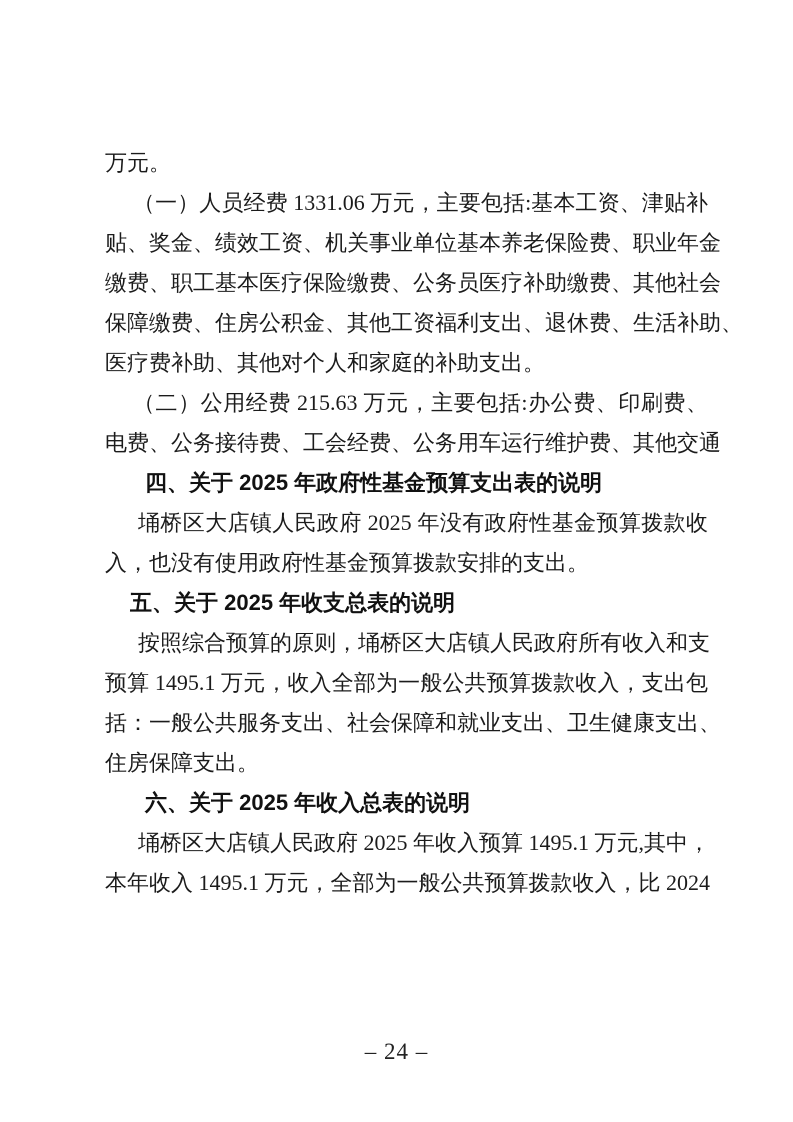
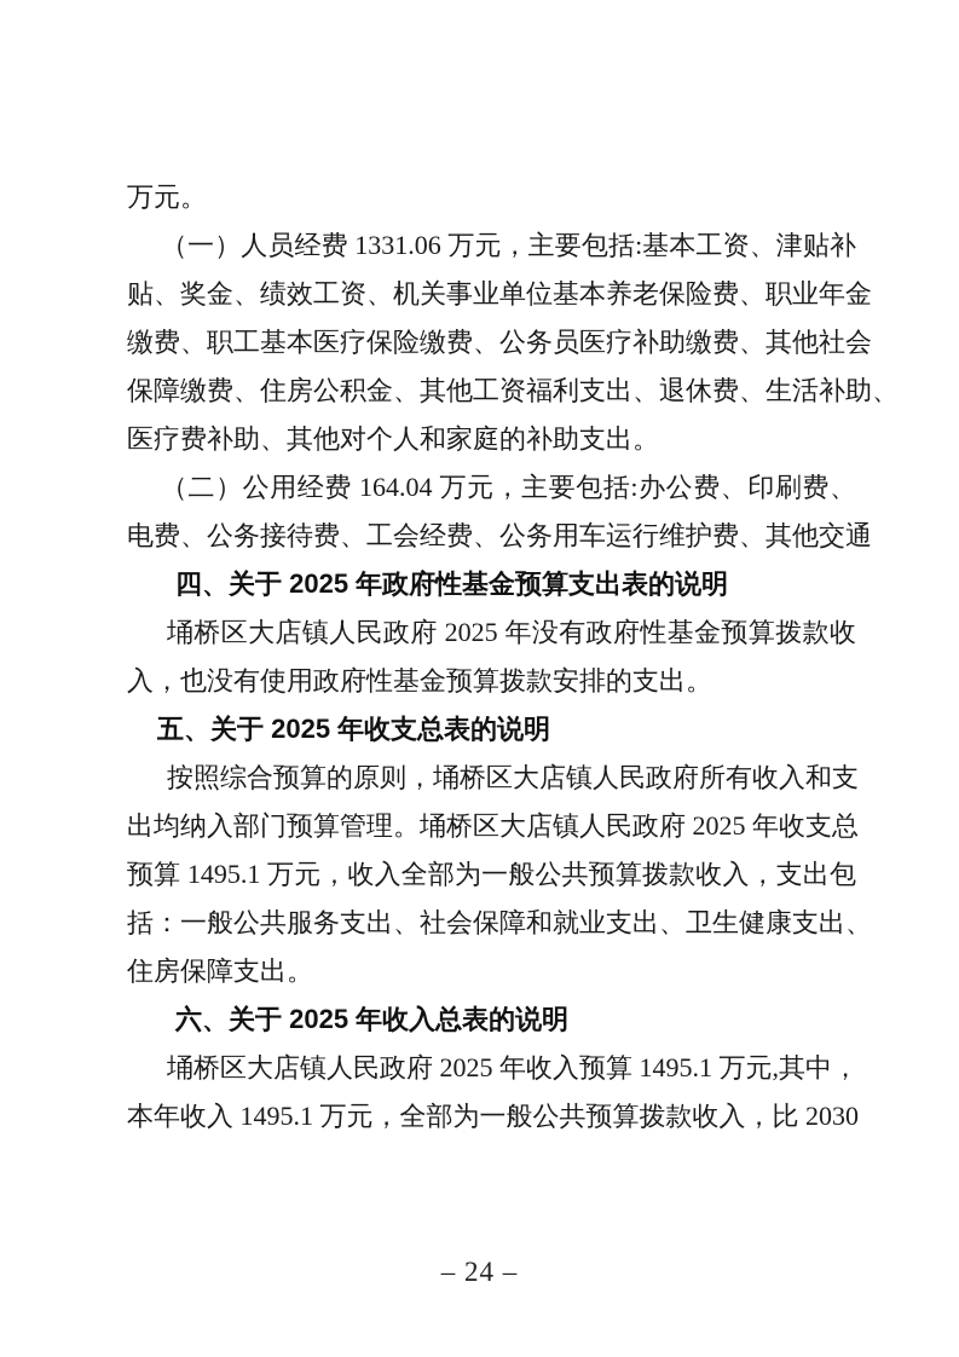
  万元。
  （一）人员经费 1331.06 万元，主要包括:基本工资、津贴补
  贴、奖金、绩效工资、机关事业单位基本养老保险费、职业年金
  缴费、职工基本医疗保险缴费、公务员医疗补助缴费、其他社会
  保障缴费、住房公积金、其他工资福利支出、退休费、生活补助、
  医疗费补助、其他对个人和家庭的补助支出。
- （二）公用经费 215.63 万元，主要包括:办公费、印刷费、
+ （二）公用经费 164.04 万元，主要包括:办公费、印刷费、
  电费、公务接待费、工会经费、公务用车运行维护费、其他交通
  四、关于 2025 年政府性基金预算支出表的说明
  埇桥区大店镇人民政府 2025 年没有政府性基金预算拨款收
  入，也没有使用政府性基金预算拨款安排的支出。
  五、关于 2025 年收支总表的说明
  按照综合预算的原则，埇桥区大店镇人民政府所有收入和支
+ 出均纳入部门预算管理。埇桥区大店镇人民政府 2025 年收支总
  预算 1495.1 万元，收入全部为一般公共预算拨款收入，支出包
  括：一般公共服务支出、社会保障和就业支出、卫生健康支出、
  住房保障支出。
  六、关于 2025 年收入总表的说明
  埇桥区大店镇人民政府 2025 年收入预算 1495.1 万元,其中，
- 本年收入 1495.1 万元，全部为一般公共预算拨款收入，比 2024
+ 本年收入 1495.1 万元，全部为一般公共预算拨款收入，比 2030
  – 24 –
